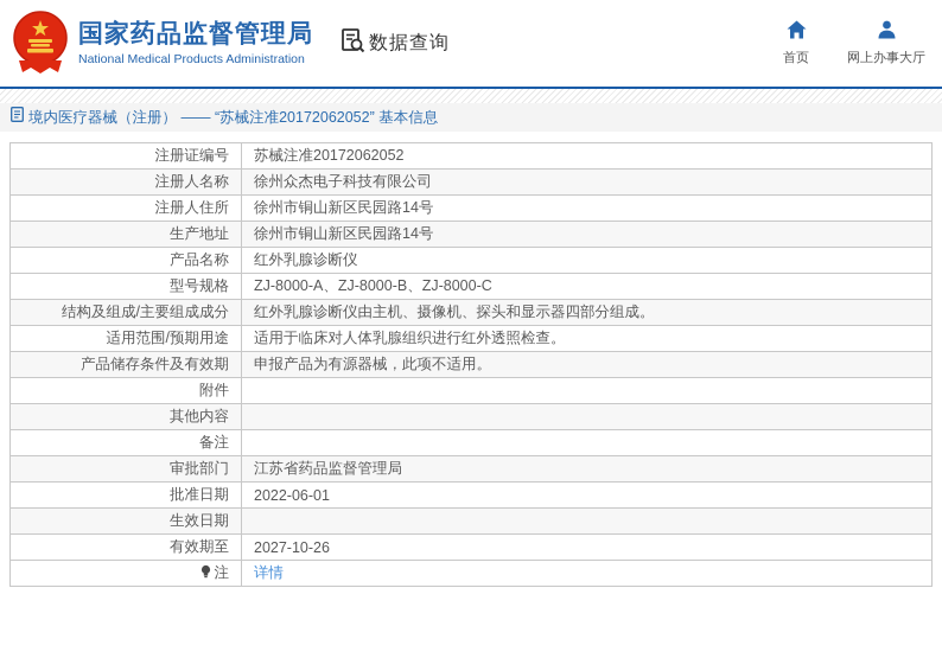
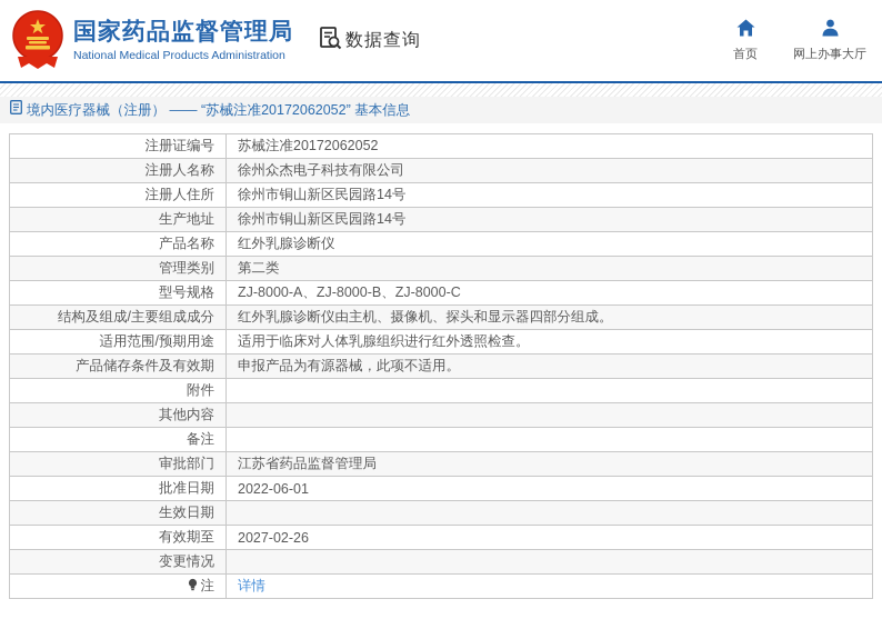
  国家药品监督管理局
  National Medical Products Administration
  数据查询
  首页
  网上办事大厅
  境内医疗器械（注册） —— “苏械注准20172062052” 基本信息
  注册证编号	苏械注准20172062052
  注册人名称	徐州众杰电子科技有限公司
  注册人住所	徐州市铜山新区民园路14号
  生产地址	徐州市铜山新区民园路14号
  产品名称	红外乳腺诊断仪
+ 管理类别	第二类
  型号规格	ZJ-8000-A、ZJ-8000-B、ZJ-8000-C
  结构及组成/主要组成成分	红外乳腺诊断仪由主机、摄像机、探头和显示器四部分组成。
  适用范围/预期用途	适用于临床对人体乳腺组织进行红外透照检查。
  产品储存条件及有效期	申报产品为有源器械，此项不适用。
  附件
  其他内容
  备注
  审批部门	江苏省药品监督管理局
  批准日期	2022-06-01
  生效日期
- 有效期至	2027-10-26
+ 有效期至	2027-02-26
+ 变更情况
  注	详情
